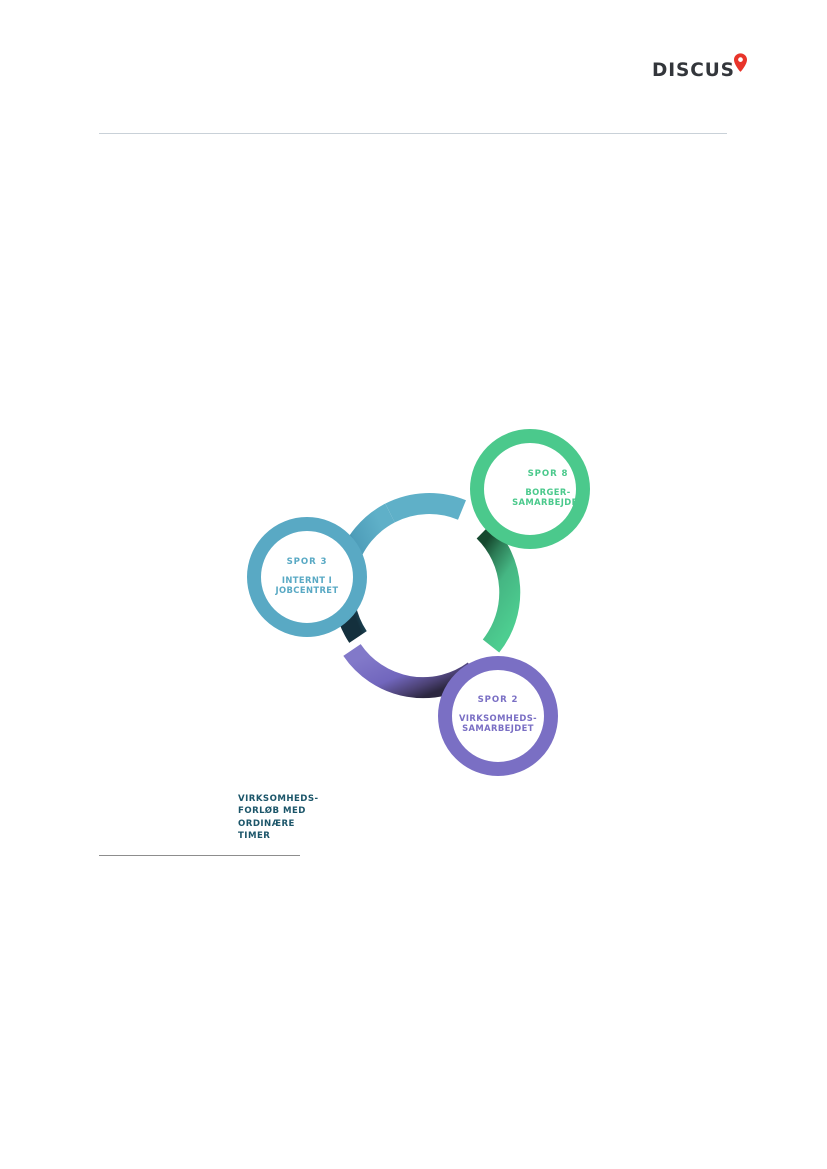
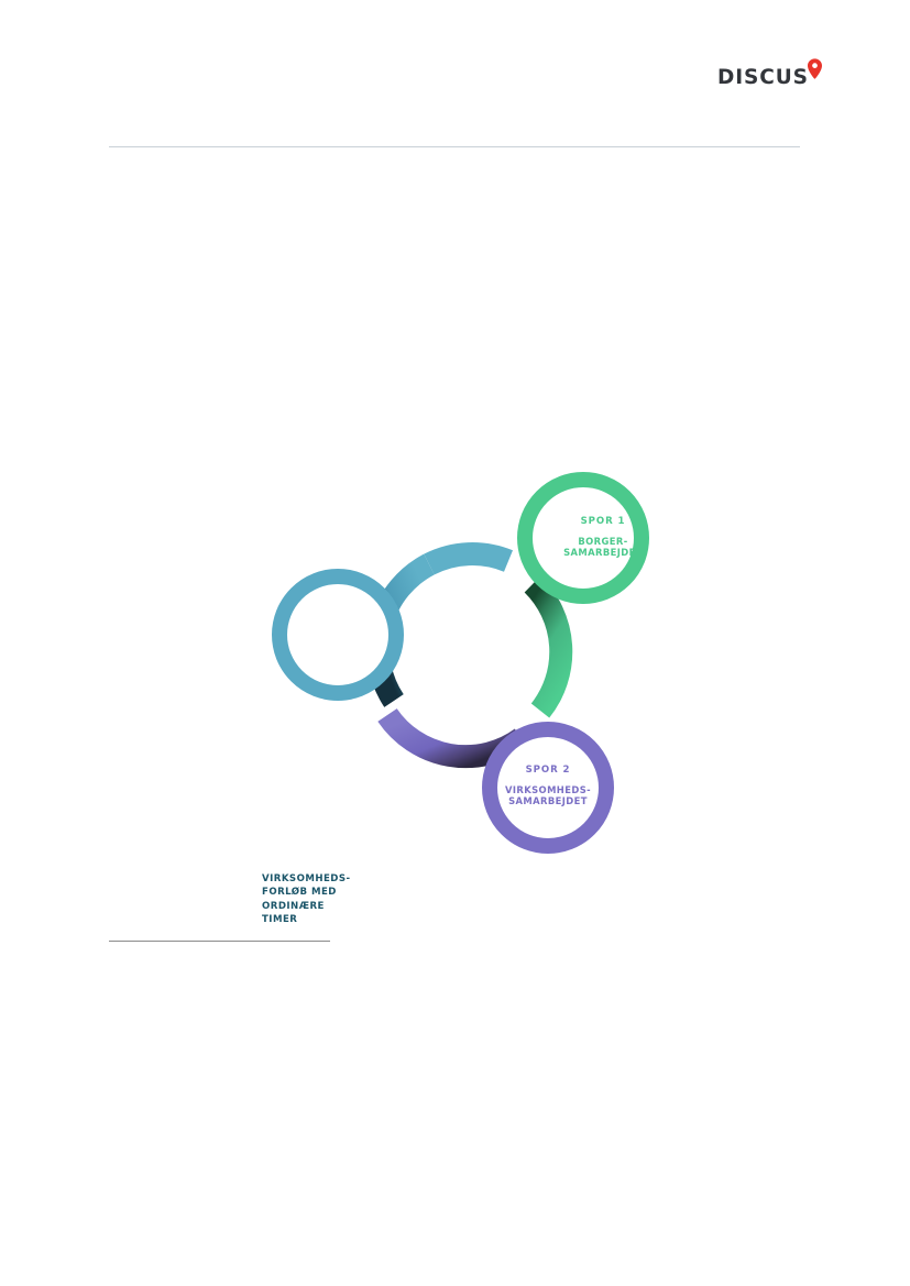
  DISCUS
- SPOR 8
+ SPOR 1
  BORGER-
  SAMARBEJDET
- SPOR 3
- INTERNT I
- JOBCENTRET
  SPOR 2
  VIRKSOMHEDS-
  SAMARBEJDET
  VIRKSOMHEDS-
  FORLØB MED
  ORDINÆRE
  TIMER
